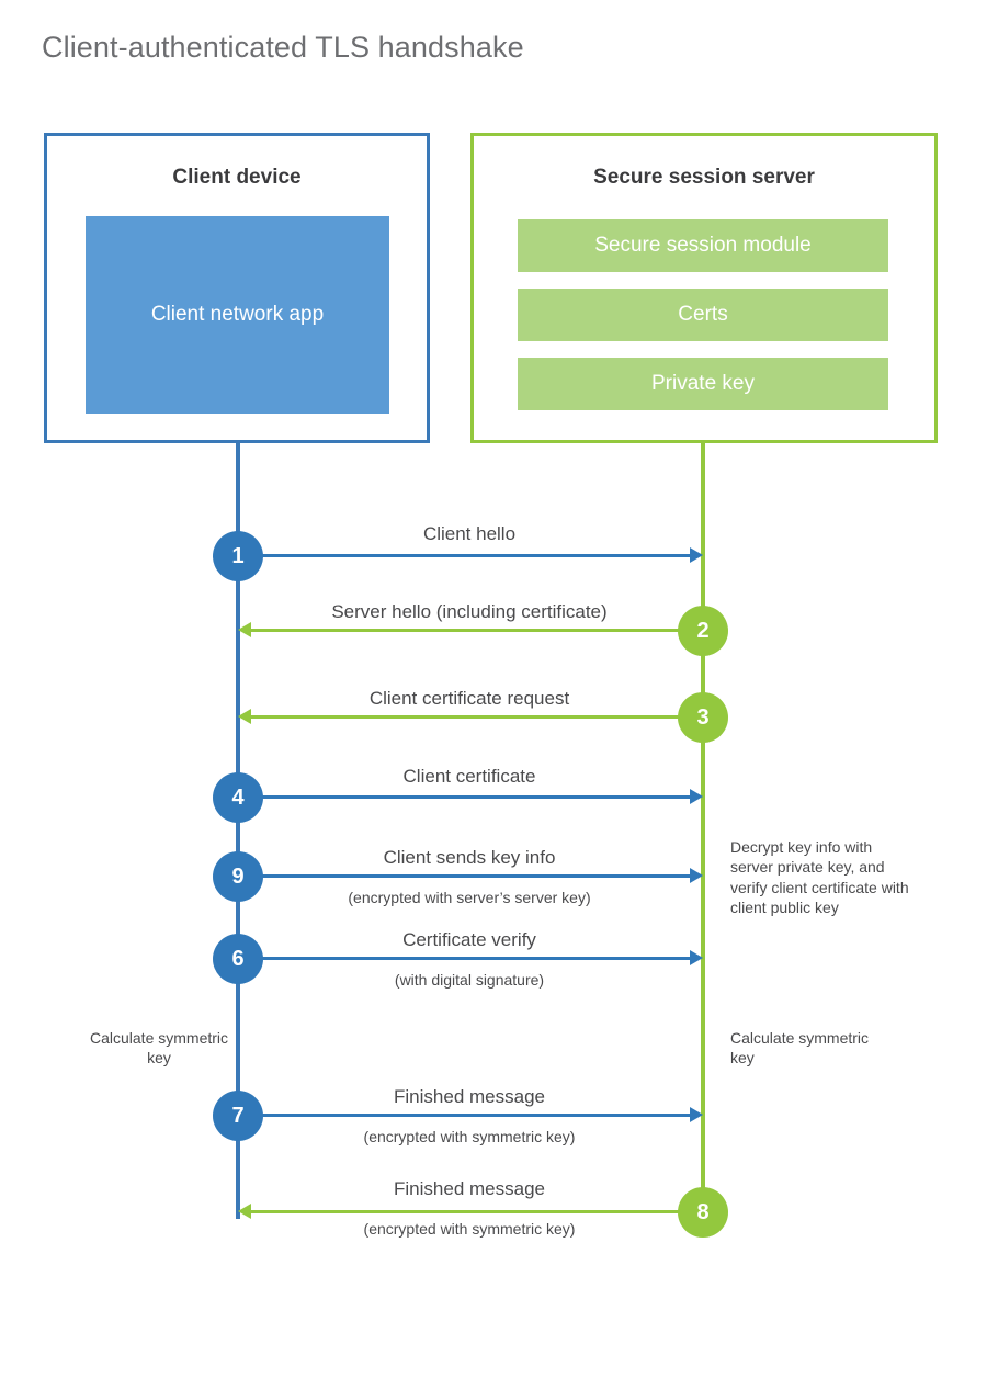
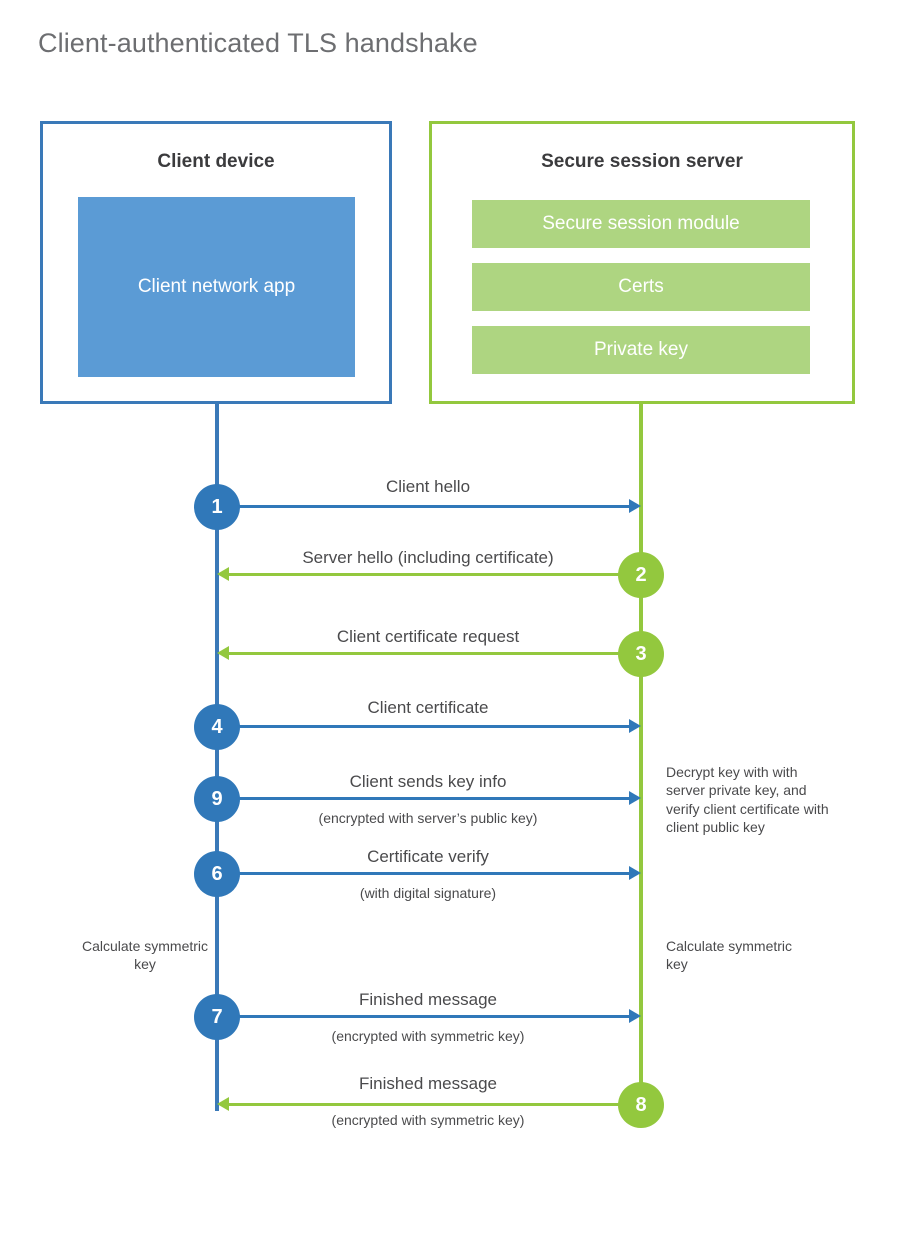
  Client-authenticated TLS handshake
  Client device
  Client network app
  Secure session server
  Secure session module
  Certs
  Private key
  Client hello
  1
  Server hello (including certificate)
  2
  Client certificate request
  3
  Client certificate
  4
  Client sends key info
- (encrypted with server’s server key)
+ (encrypted with server’s public key)
  9
  Certificate verify
  (with digital signature)
  6
- Decrypt key info with server private key, and verify client certificate with client public key
+ Decrypt key with with server private key, and verify client certificate with client public key
  Calculate symmetric key
  Calculate symmetric key
  Finished message
  (encrypted with symmetric key)
  7
  Finished message
  (encrypted with symmetric key)
  8
